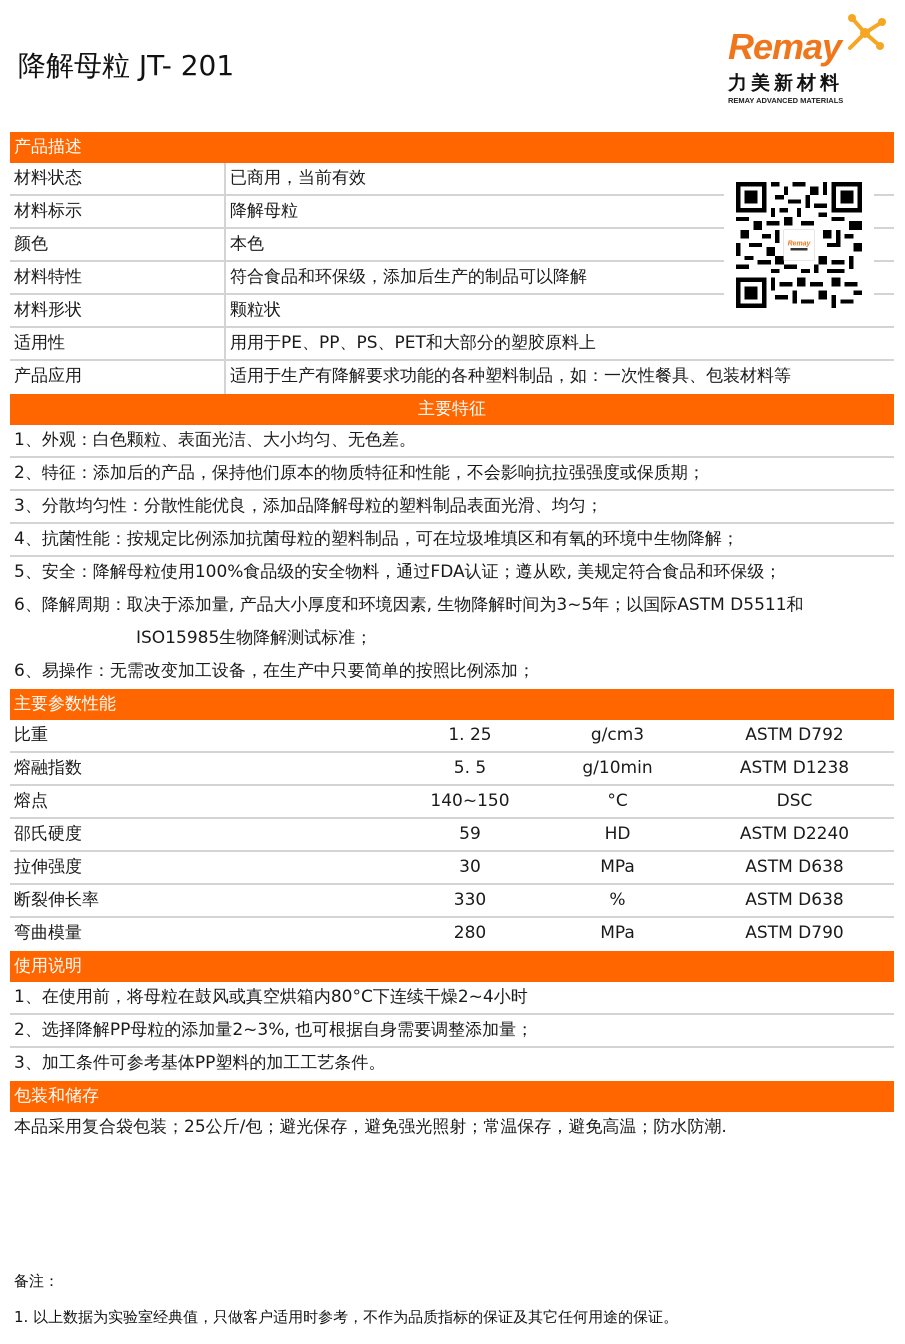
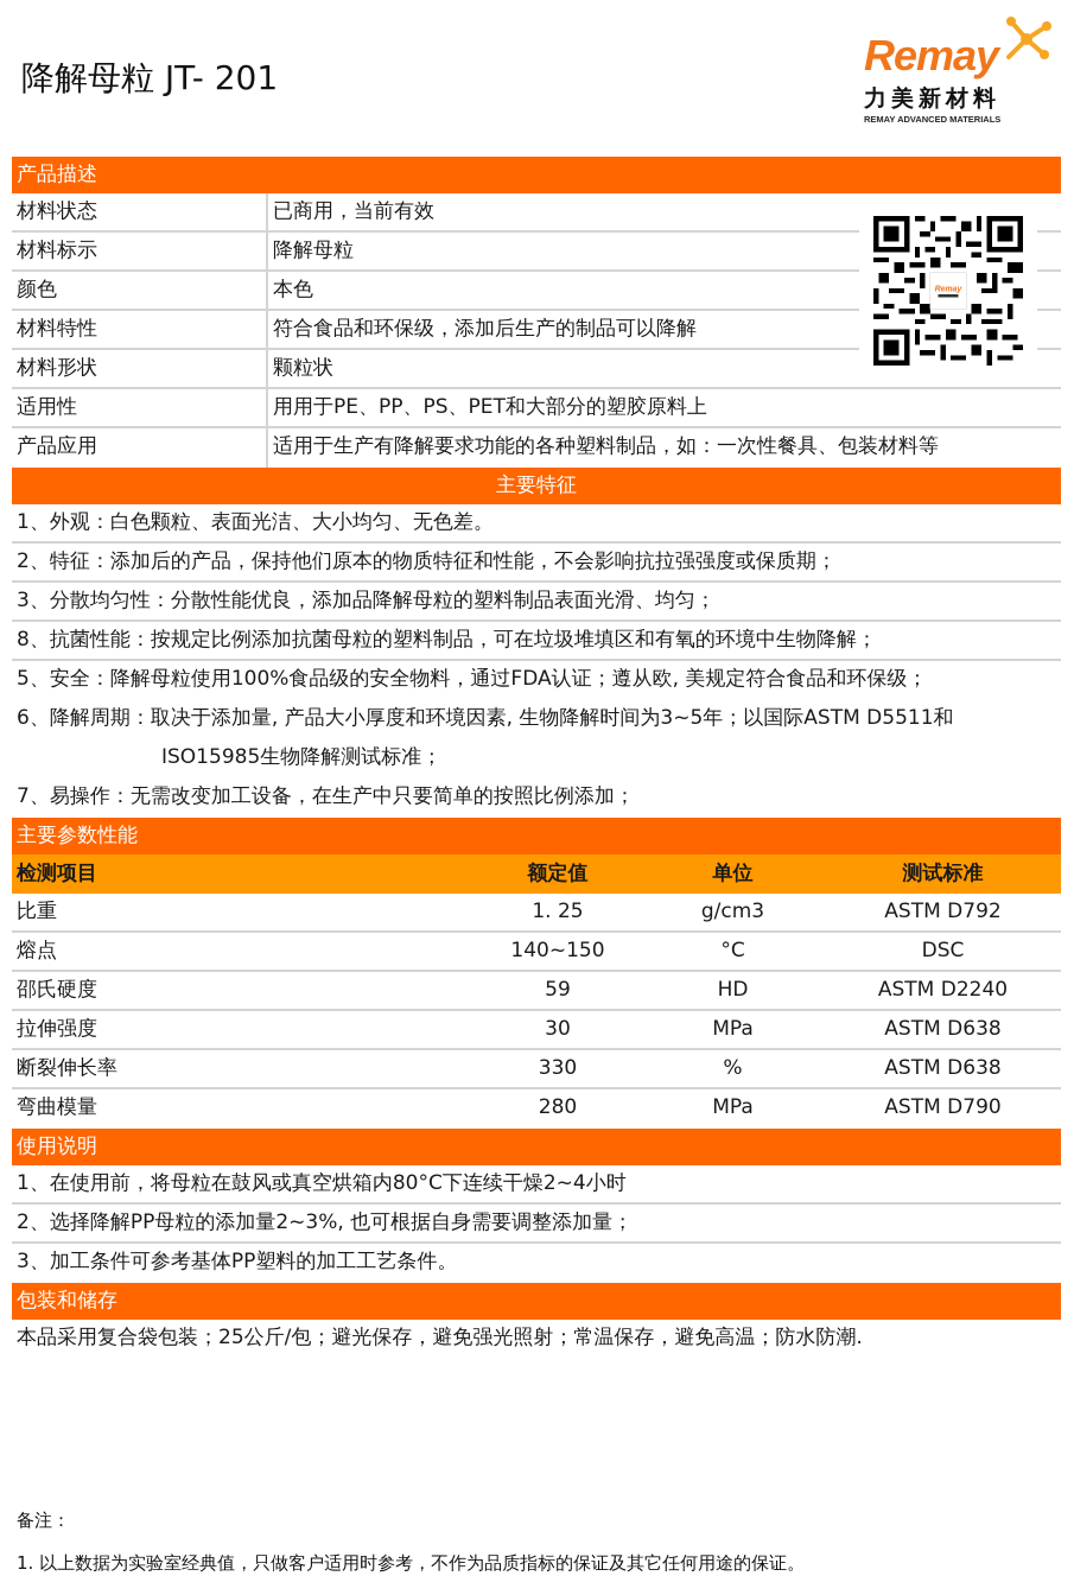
  降解母粒 JT- 201
  Remay
  力美新材料
  REMAY ADVANCED MATERIALS
  产品描述
  材料状态
  已商用，当前有效
  材料标示
  降解母粒
  颜色
  本色
  材料特性
  符合食品和环保级，添加后生产的制品可以降解
  材料形状
  颗粒状
  适用性
  用用于PE、PP、PS、PET和大部分的塑胶原料上
  产品应用
  适用于生产有降解要求功能的各种塑料制品，如：一次性餐具、包装材料等
  主要特征
  1、外观：白色颗粒、表面光洁、大小均匀、无色差。
  2、特征：添加后的产品，保持他们原本的物质特征和性能，不会影响抗拉强强度或保质期；
  3、分散均匀性：分散性能优良，添加品降解母粒的塑料制品表面光滑、均匀；
- 4、抗菌性能：按规定比例添加抗菌母粒的塑料制品，可在垃圾堆填区和有氧的环境中生物降解；
+ 8、抗菌性能：按规定比例添加抗菌母粒的塑料制品，可在垃圾堆填区和有氧的环境中生物降解；
  5、安全：降解母粒使用100%食品级的安全物料，通过FDA认证；遵从欧, 美规定符合食品和环保级；
  6、降解周期：取决于添加量, 产品大小厚度和环境因素, 生物降解时间为3~5年；以国际ASTM D5511和
  ISO15985生物降解测试标准；
- 6、易操作：无需改变加工设备，在生产中只要简单的按照比例添加；
+ 7、易操作：无需改变加工设备，在生产中只要简单的按照比例添加；
  主要参数性能
+ 检测项目
+ 额定值
+ 单位
+ 测试标准
  比重
  1. 25
  g/cm3
  ASTM D792
- 熔融指数
- 5. 5
- g/10min
- ASTM D1238
  熔点
  140~150
  °C
  DSC
  邵氏硬度
  59
  HD
  ASTM D2240
  拉伸强度
  30
  MPa
  ASTM D638
  断裂伸长率
  330
  %
  ASTM D638
  弯曲模量
  280
  MPa
  ASTM D790
  使用说明
  1、在使用前，将母粒在鼓风或真空烘箱内80°C下连续干燥2~4小时
  2、选择降解PP母粒的添加量2~3%, 也可根据自身需要调整添加量；
  3、加工条件可参考基体PP塑料的加工工艺条件。
  包装和储存
  本品采用复合袋包装；25公斤/包；避光保存，避免强光照射；常温保存，避免高温；防水防潮.
  备注：
  1. 以上数据为实验室经典值，只做客户适用时参考，不作为品质指标的保证及其它任何用途的保证。
